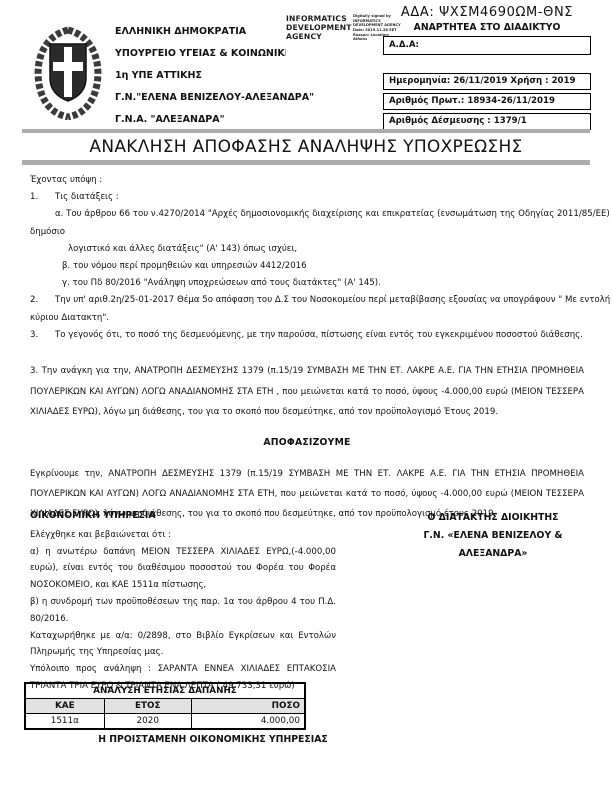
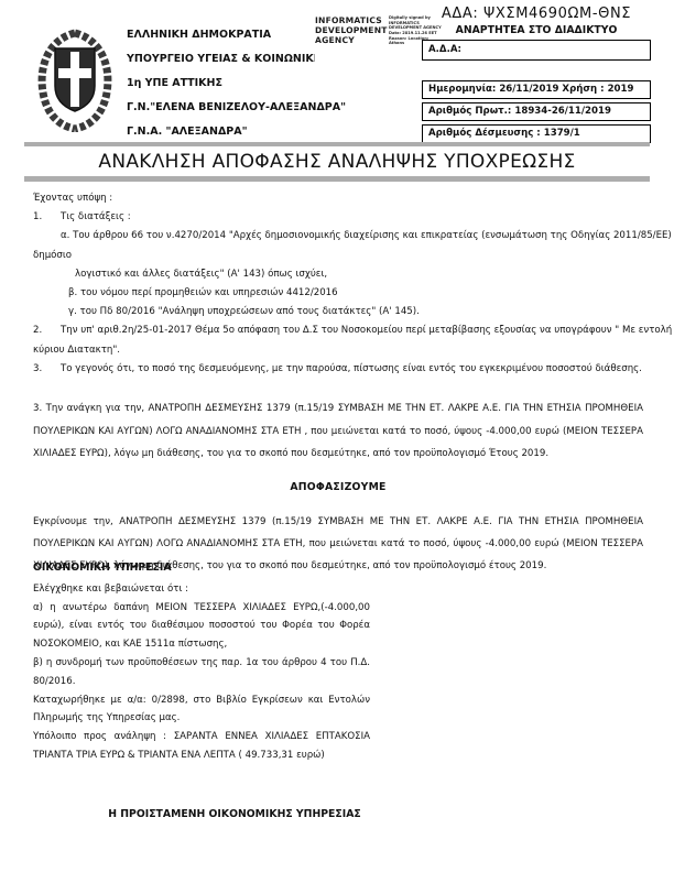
  ΕΛΛΗΝΙΚΗ ΔΗΜΟΚΡΑΤΙΑ
  1η ΥΠΕ ΑΤΤΙΚΗΣ
  Γ.Ν."ΕΛΕΝΑ ΒΕΝΙΖΕΛΟΥ-ΑΛΕΞΑΝΔΡΑ"
  Γ.Ν.Α. "ΑΛΕΞΑΝΔΡΑ"
  INFORMATICS DEVELOPMENT AGENCY
  ΑΔΑ: ΨΧΣΜ4690ΩΜ-ΘΝΣ
  ΑΝΑΡΤΗΤΕΑ ΣΤΟ ΔΙΑΔΙΚΤΥΟ
  Α.Δ.Α:
  Ημερομηνία: 26/11/2019 Χρήση : 2019
  Αριθμός Πρωτ.: 18934-26/11/2019
  Αριθμός Δέσμευσης : 1379/1
  ΑΝΑΚΛΗΣΗ ΑΠΟΦΑΣΗΣ ΑΝΑΛΗΨΗΣ ΥΠΟΧΡΕΩΣΗΣ
  Έχοντας υπόψη :
  1. Τις διατάξεις :
  α. Του άρθρου 66 του ν.4270/2014 "Αρχές δημοσιονομικής διαχείρισης και επικρατείας (ενσωμάτωση της Οδηγίας 2011/85/ΕΕ)
  δημόσιο
  λογιστικό και άλλες διατάξεις" (Α' 143) όπως ισχύει,
  β. του νόμου περί προμηθειών και υπηρεσιών 4412/2016
  γ. του Πδ 80/2016 "Ανάληψη υποχρεώσεων από τους διατάκτες" (Α' 145).
  2. Την υπ' αριθ.2η/25-01-2017 Θέμα 5ο απόφαση του Δ.Σ του Νοσοκομείου περί μεταβίβασης εξουσίας να υπογράφουν " Με εντολή
  κύριου Διατακτη".
  3. Το γεγονός ότι, το ποσό της δεσμευόμενης, με την παρούσα, πίστωσης είναι εντός του εγκεκριμένου ποσοστού διάθεσης.
  3. Την ανάγκη για την, ΑΝΑΤΡΟΠΗ ΔΕΣΜΕΥΣΗΣ 1379 (π.15/19 ΣΥΜΒΑΣΗ ΜΕ ΤΗΝ ΕΤ. ΛΑΚΡΕ Α.Ε. ΓΙΑ ΤΗΝ ΕΤΗΣΙΑ ΠΡΟΜΗΘΕΙΑ ΠΟΥΛΕΡΙΚΩΝ ΚΑΙ ΑΥΓΩΝ) ΛΟΓΩ ΑΝΑΔΙΑΝΟΜΗΣ ΣΤΑ ΕΤΗ , που μειώνεται κατά το ποσό, ύψους -4.000,00 ευρώ (ΜΕΙΟΝ ΤΕΣΣΕΡΑ ΧΙΛΙΑΔΕΣ ΕΥΡΩ), λόγω μη διάθεσης, του για το σκοπό που δεσμεύτηκε, από τον προϋπολογισμό Έτους 2019.
  ΑΠΟΦΑΣΙΖΟΥΜΕ
  Εγκρίνουμε την, ΑΝΑΤΡΟΠΗ ΔΕΣΜΕΥΣΗΣ 1379 (π.15/19 ΣΥΜΒΑΣΗ ΜΕ ΤΗΝ ΕΤ. ΛΑΚΡΕ Α.Ε. ΓΙΑ ΤΗΝ ΕΤΗΣΙΑ ΠΡΟΜΗΘΕΙΑ ΠΟΥΛΕΡΙΚΩΝ ΚΑΙ ΑΥΓΩΝ) ΛΟΓΩ ΑΝΑΔΙΑΝΟΜΗΣ ΣΤΑ ΕΤΗ, που μειώνεται κατά το ποσό, ύψους -4.000,00 ευρώ (ΜΕΙΟΝ ΤΕΣΣΕΡΑ ΧΙΛΙΑΔΕΣ ΕΥΡΩ), λόγω μη διάθεσης, του για το σκοπό που δεσμεύτηκε, από τον προϋπολογισμό έτους 2019.
  ΟΙΚΟΝΟΜΙΚΗ ΥΠΗΡΕΣΙΑ
  Ελέγχθηκε και βεβαιώνεται ότι :
  α) η ανωτέρω δαπάνη ΜΕΙΟΝ ΤΕΣΣΕΡΑ ΧΙΛΙΑΔΕΣ ΕΥΡΩ,(-4.000,00 ευρώ), είναι εντός του διαθέσιμου ποσοστού του Φορέα του Φορέα ΝΟΣΟΚΟΜΕΙΟ, και ΚΑΕ 1511α πίστωσης,
  β) η συνδρομή των προϋποθέσεων της παρ. 1α του άρθρου 4 του Π.Δ. 80/2016.
  Καταχωρήθηκε με α/α: 0/2898, στο Βιβλίο Εγκρίσεων και Εντολών Πληρωμής της Υπηρεσίας μας.
  Υπόλοιπο προς ανάληψη : ΣΑΡΑΝΤΑ ΕΝΝΕΑ ΧΙΛΙΑΔΕΣ ΕΠΤΑΚΟΣΙΑ ΤΡΙΑΝΤΑ ΤΡΙΑ ΕΥΡΩ & ΤΡΙΑΝΤΑ ΕΝΑ ΛΕΠΤΑ ( 49.733,31 ευρώ)
- Ο ΔΙΑΤΑΚΤΗΣ ΔΙΟΙΚΗΤΗΣ
- Γ.Ν. «ΕΛΕΝΑ ΒΕΝΙΖΕΛΟΥ & ΑΛΕΞΑΝΔΡΑ»
- ΑΝΑΛΥΣΗ ΕΤΗΣΙΑΣ ΔΑΠΑΝΗΣ
- ΚΑΕ	ΕΤΟΣ	ΠΟΣΟ
- 1511α	2020	4.000,00
  Η ΠΡΟΙΣΤΑΜΕΝΗ ΟΙΚΟΝΟΜΙΚΗΣ ΥΠΗΡΕΣΙΑΣ
